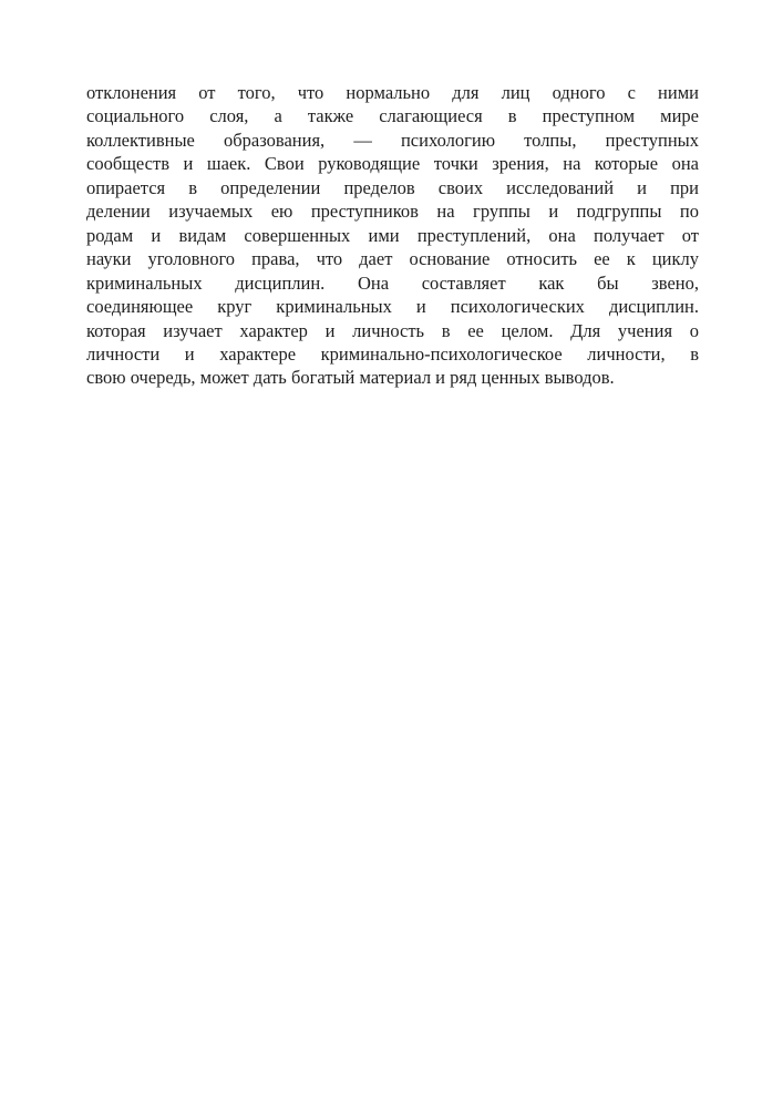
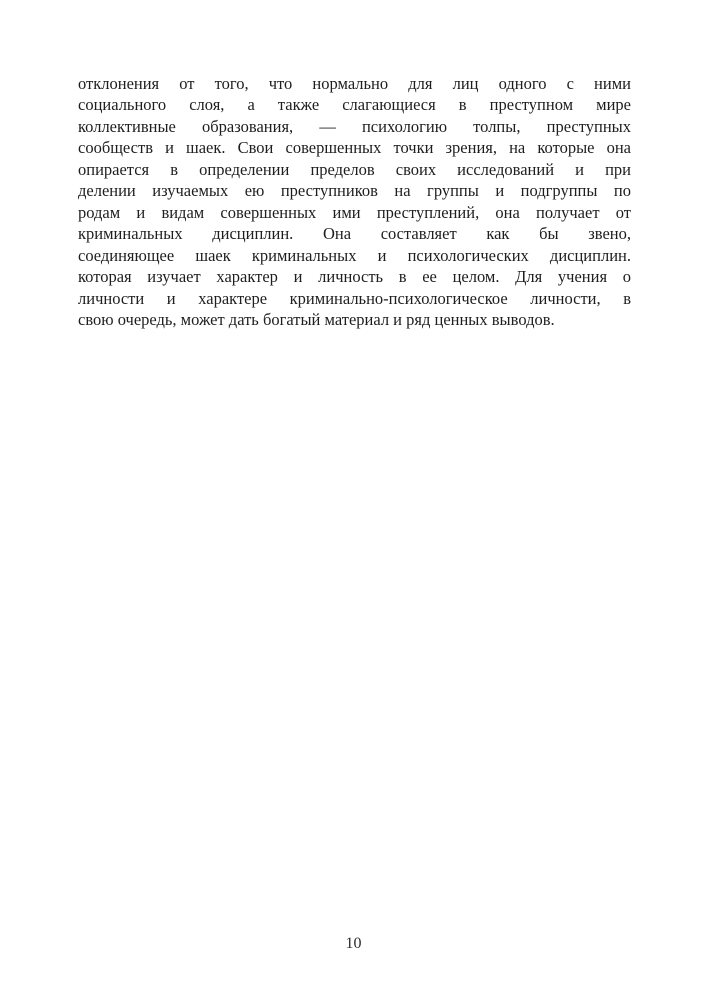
  отклонения от того, что нормально для лиц одного с ними
  социального слоя, а также слагающиеся в преступном мире
  коллективные образования, — психологию толпы, преступных
- сообществ и шаек. Свои руководящие точки зрения, на которые она
+ сообществ и шаек. Свои совершенных точки зрения, на которые она
  опирается в определении пределов своих исследований и при
  делении изучаемых ею преступников на группы и подгруппы по
  родам и видам совершенных ими преступлений, она получает от
- науки уголовного права, что дает основание относить ее к циклу
  криминальных дисциплин. Она составляет как бы звено,
- соединяющее круг криминальных и психологических дисциплин.
+ соединяющее шаек криминальных и психологических дисциплин.
  которая изучает характер и личность в ее целом. Для учения о
  личности и характере криминально-психологическое личности, в
  свою очередь, может дать богатый материал и ряд ценных выводов.
+ 10
